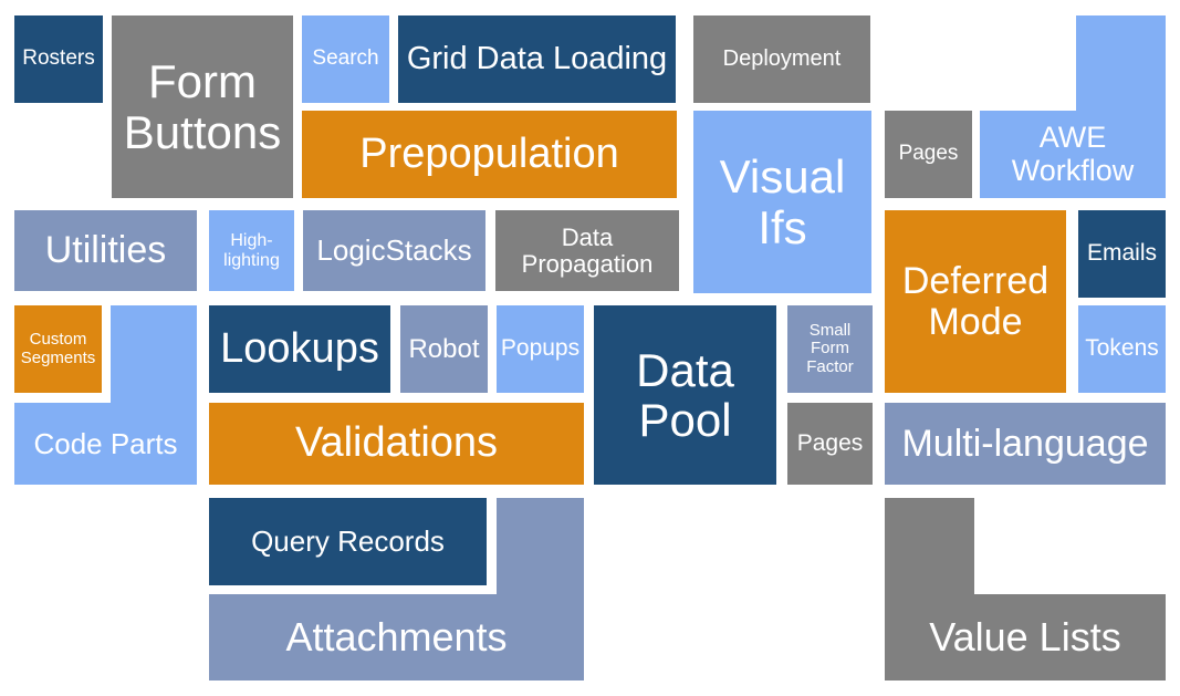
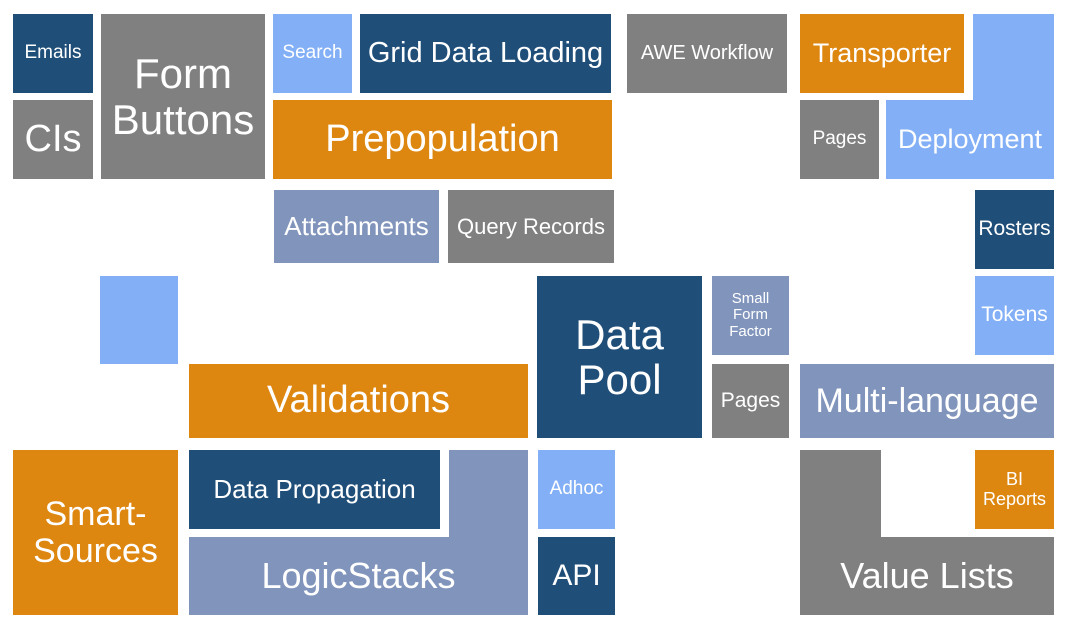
- Rosters
+ Emails
+ CIs
  Form
  Buttons
  Search
  Grid Data Loading
- Deployment
+ AWE Workflow
+ Transporter
  Prepopulation
- Visual
- Ifs
  Pages
- AWE Workflow
+ Deployment
- Utilities
- High-
- lighting
- LogicStacks
+ Attachments
- Data Propagation
+ Query Records
- Deferred
- Mode
- Emails
+ Rosters
  Tokens
- Custom
- Segments
- Code Parts
- Lookups
- Robot
- Popups
  Data
  Pool
  Small
  Form
  Factor
  Validations
  Pages
  Multi-language
+ Smart-
+ Sources
- Query Records
+ Data Propagation
- Attachments
+ LogicStacks
+ Adhoc
+ API
+ BI
+ Reports
  Value Lists
